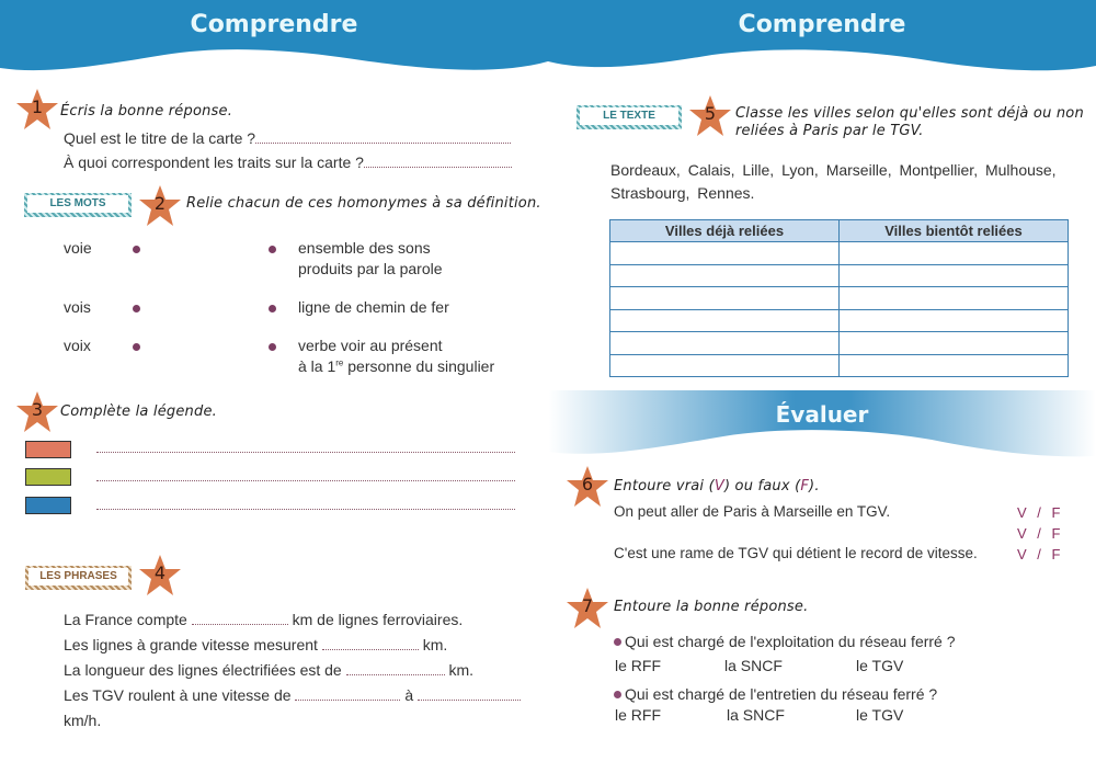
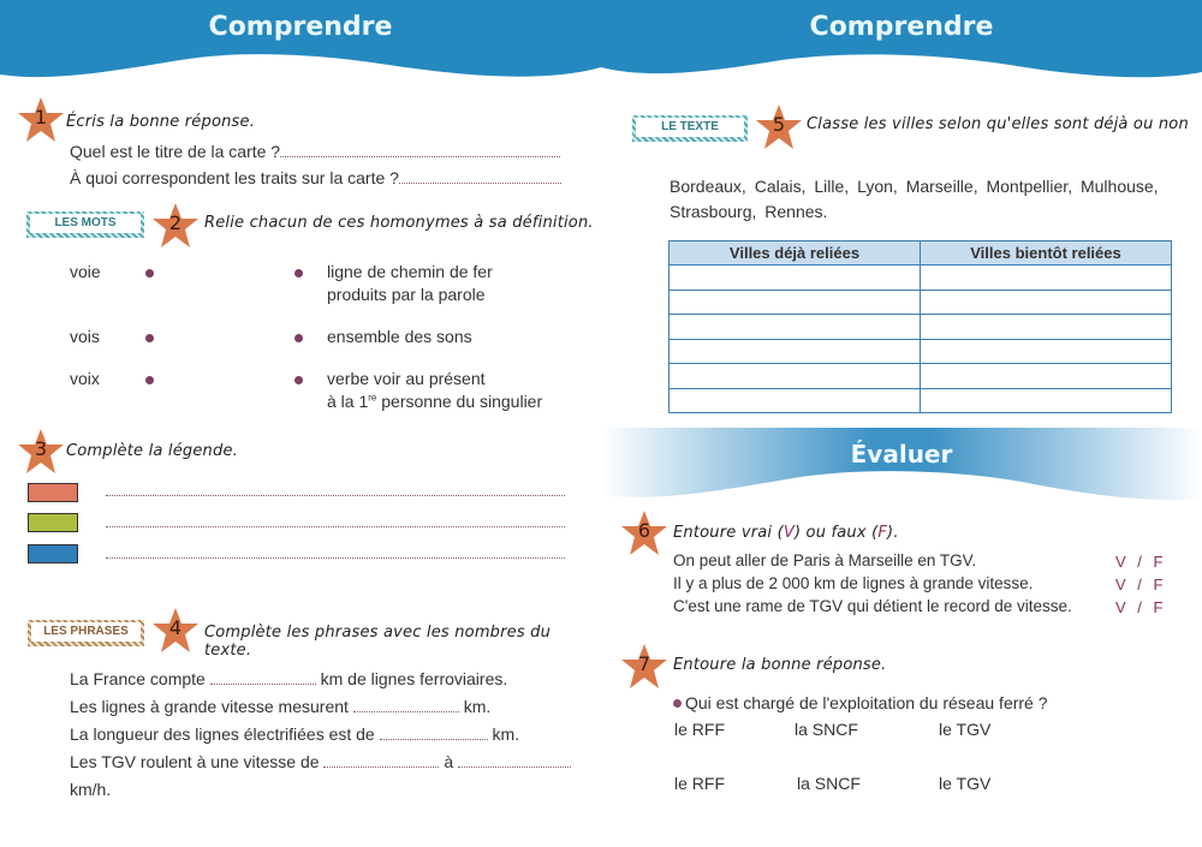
  Comprendre
  1
  Écris la bonne réponse.
  Quel est le titre de la carte ?
  À quoi correspondent les traits sur la carte ?
  LES MOTS
  2
  Relie chacun de ces homonymes à sa définition.
  voie
  vois
  voix
- ensemble des sons
+ ligne de chemin de fer
  produits par la parole
- ligne de chemin de fer
+ ensemble des sons
  verbe voir au présent
  à la 1re personne du singulier
  3
  Complète la légende.
  LES PHRASES
  4
+ Complète les phrases avec les nombres du texte.
  La France compte km de lignes ferroviaires.
  Les lignes à grande vitesse mesurent km.
  La longueur des lignes électrifiées est de km.
  Les TGV roulent à une vitesse de à
  km/h.
  Comprendre
  LE TEXTE
  5
  Classe les villes selon qu'elles sont déjà ou non
- reliées à Paris par le TGV.
  Bordeaux, Calais, Lille, Lyon, Marseille, Montpellier, Mulhouse,
  Strasbourg, Rennes.
  Villes déjà reliées	Villes bientôt reliées
  Évaluer
  6
  Entoure vrai (V) ou faux (F).
  On peut aller de Paris à Marseille en TGV.
+ Il y a plus de 2 000 km de lignes à grande vitesse.
  C'est une rame de TGV qui détient le record de vitesse.
  V / F
  V / F
  V / F
  7
  Entoure la bonne réponse.
  Qui est chargé de l'exploitation du réseau ferré ?
  le RFF
  la SNCF
  le TGV
- Qui est chargé de l'entretien du réseau ferré ?
  le RFF
  la SNCF
  le TGV
